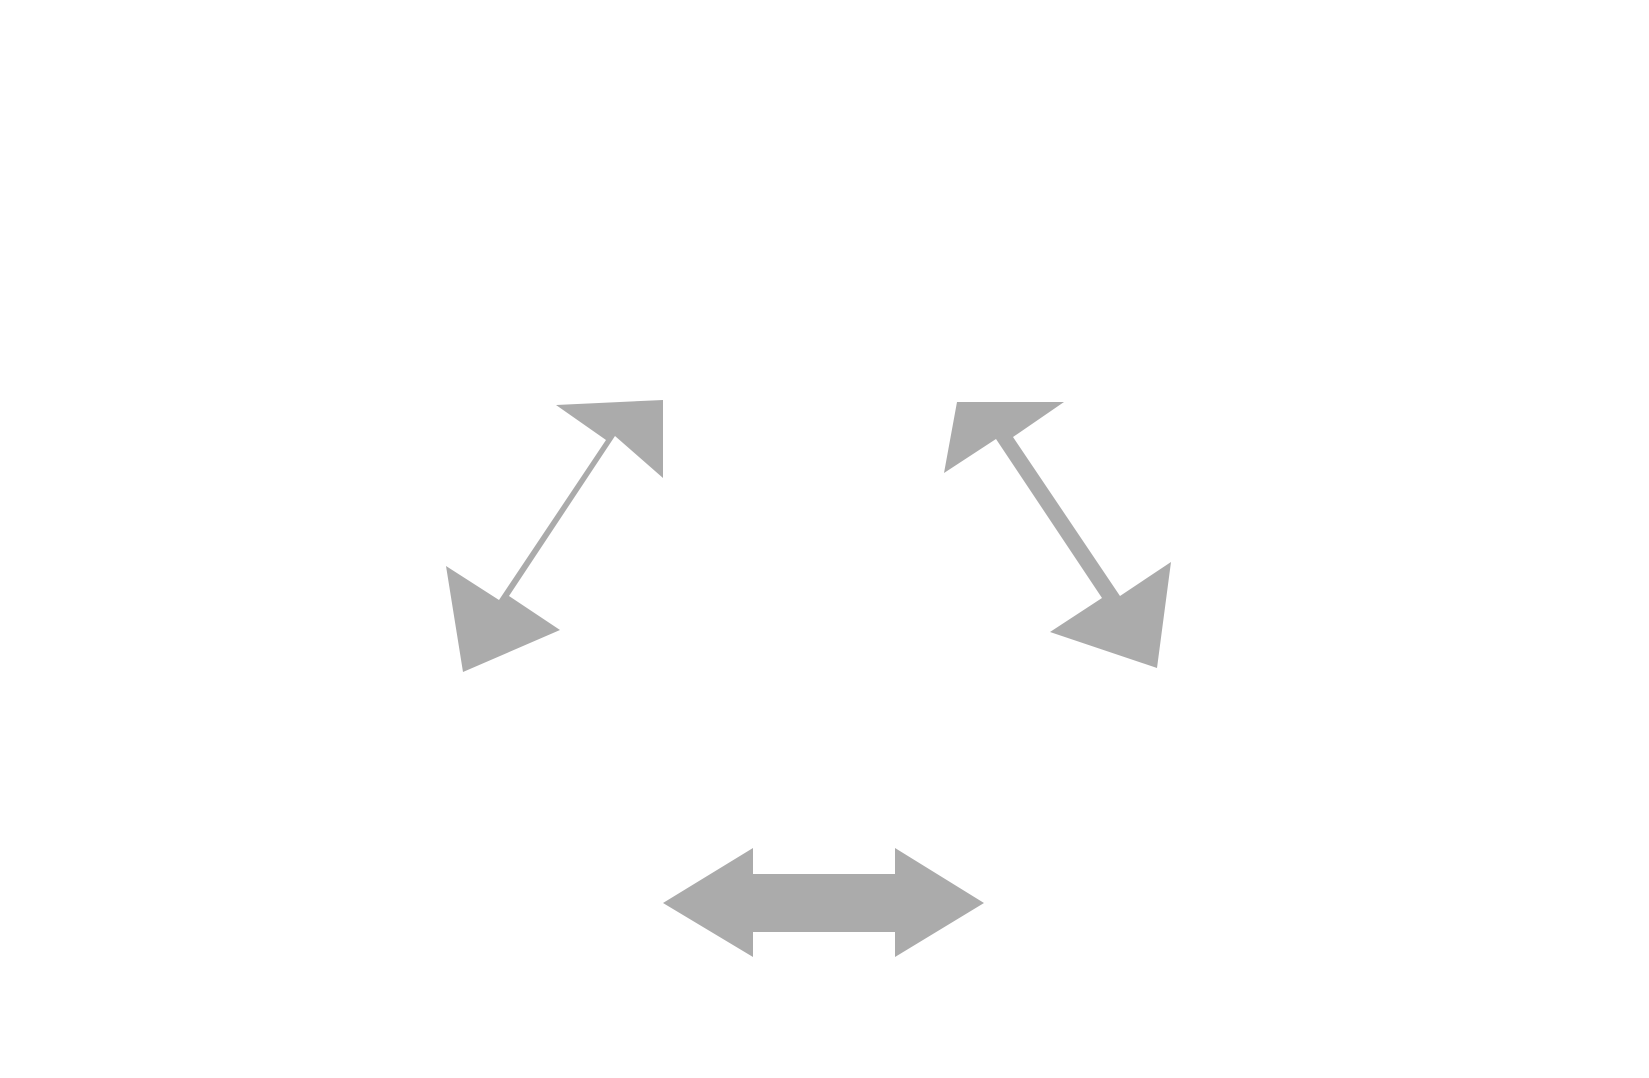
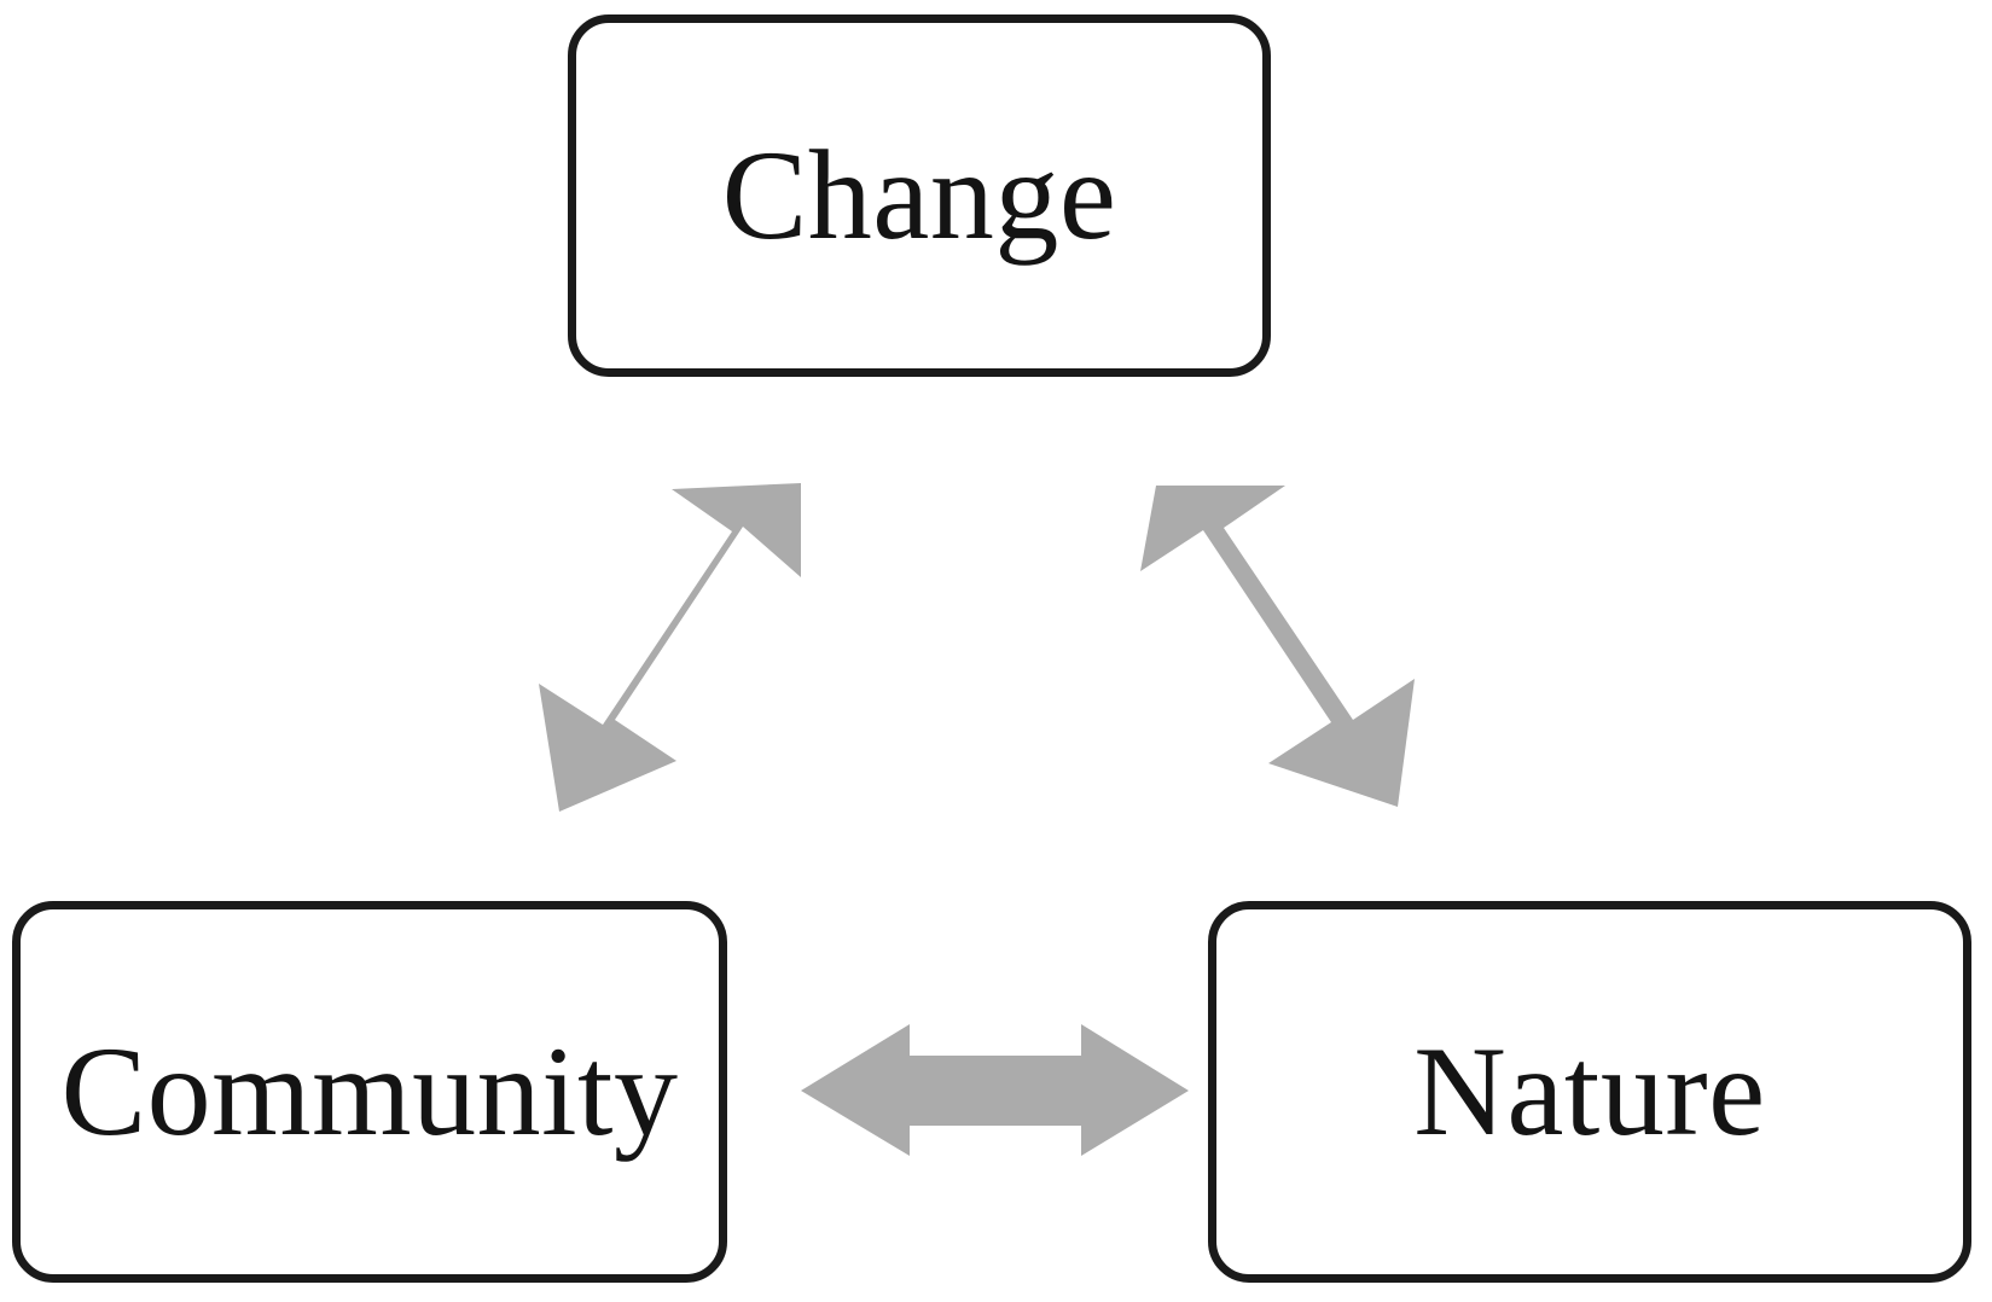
+ Change
+ Community
+ Nature
